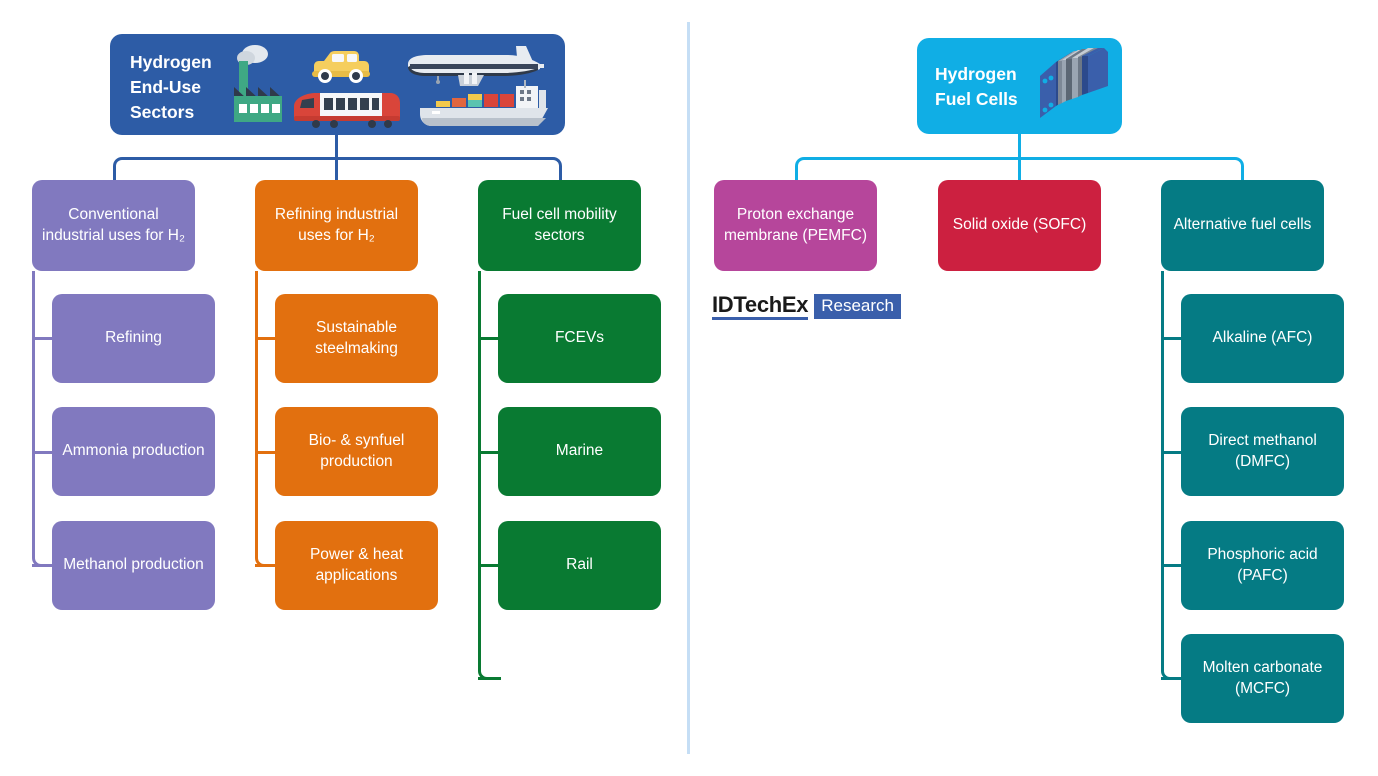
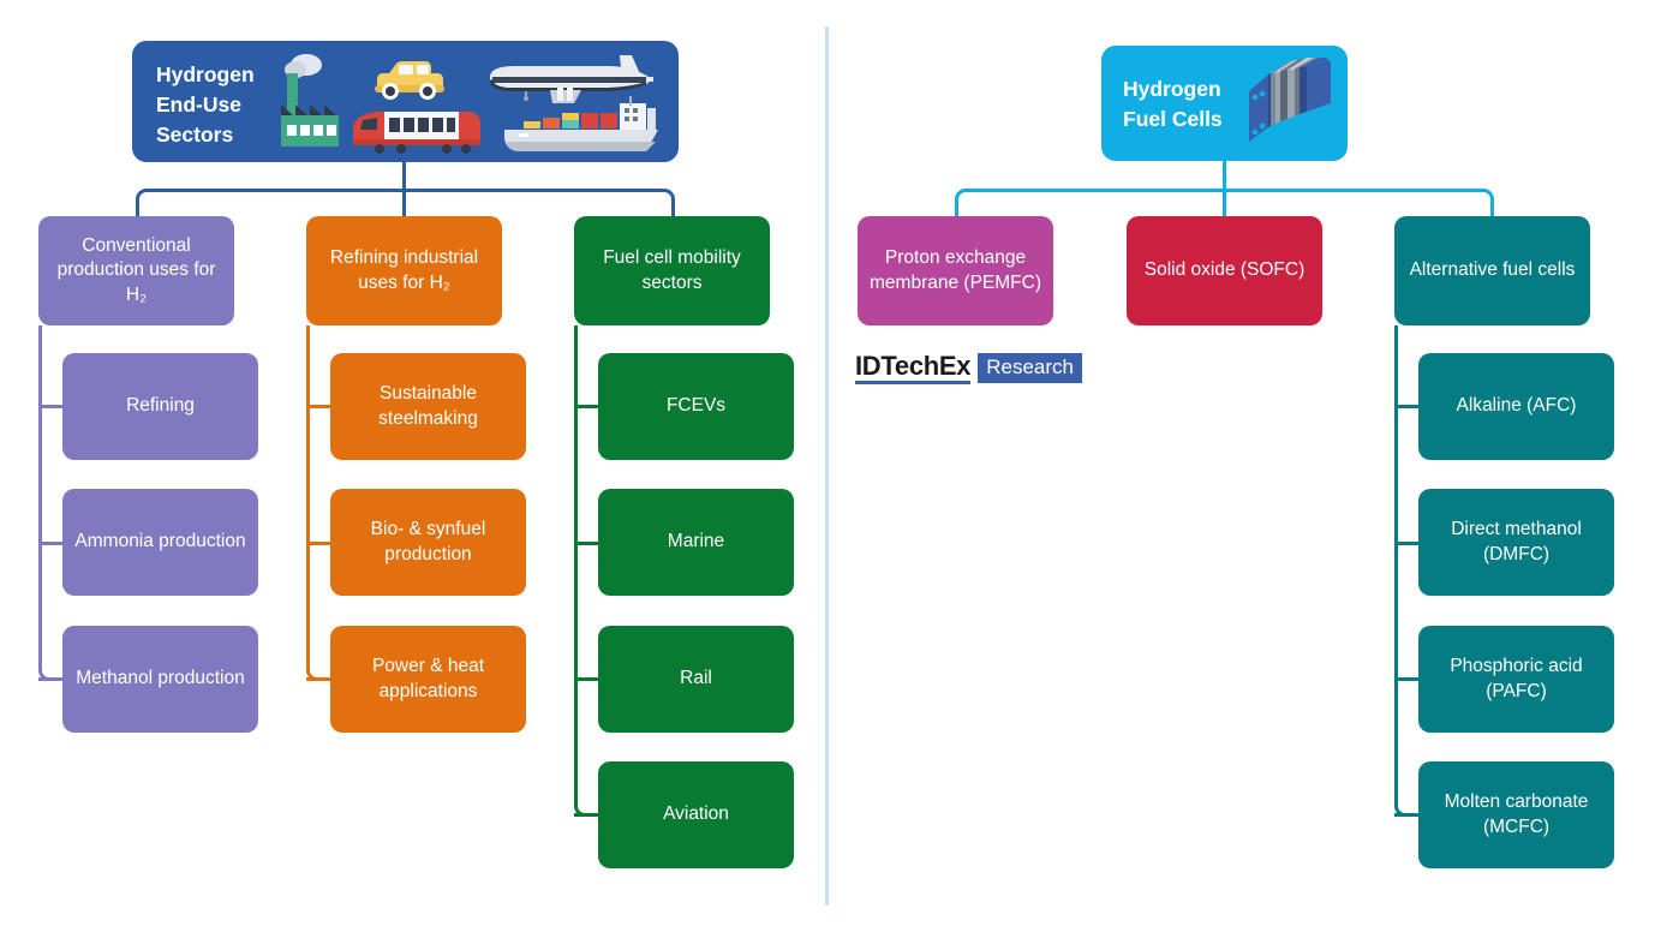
  Hydrogen
  End-Use
  Sectors
- Conventional industrial uses for H₂
+ Conventional production uses for H₂
  Refining
  Ammonia production
  Methanol production
  Refining industrial uses for H₂
  Sustainable steelmaking
  Bio- & synfuel production
  Power & heat applications
  Fuel cell mobility sectors
  FCEVs
  Marine
  Rail
+ Aviation
  Hydrogen
  Fuel Cells
  Proton exchange membrane (PEMFC)
  Solid oxide (SOFC)
  Alternative fuel cells
  Alkaline (AFC)
  Direct methanol (DMFC)
  Phosphoric acid (PAFC)
  Molten carbonate (MCFC)
  IDTechEx
  Research
